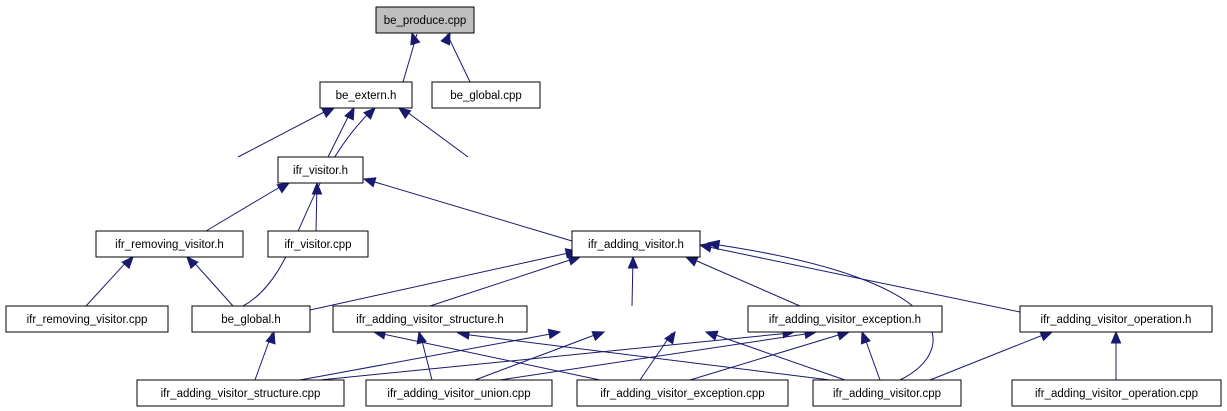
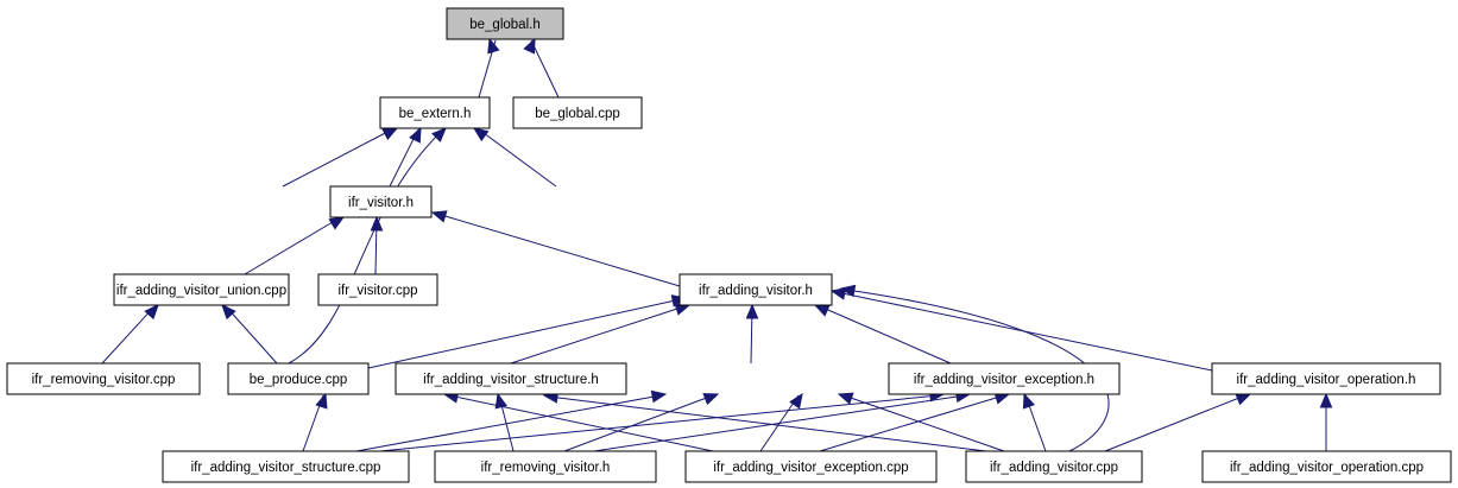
- be_produce.cpp
+ be_global.h
  be_extern.h
  be_global.cpp
  ifr_visitor.h
- ifr_removing_visitor.h
+ ifr_adding_visitor_union.cpp
  ifr_visitor.cpp
  ifr_adding_visitor.h
  ifr_removing_visitor.cpp
- be_global.h
+ be_produce.cpp
  ifr_adding_visitor_structure.h
  ifr_adding_visitor_exception.h
  ifr_adding_visitor_operation.h
  ifr_adding_visitor_structure.cpp
- ifr_adding_visitor_union.cpp
+ ifr_removing_visitor.h
  ifr_adding_visitor_exception.cpp
  ifr_adding_visitor.cpp
  ifr_adding_visitor_operation.cpp
